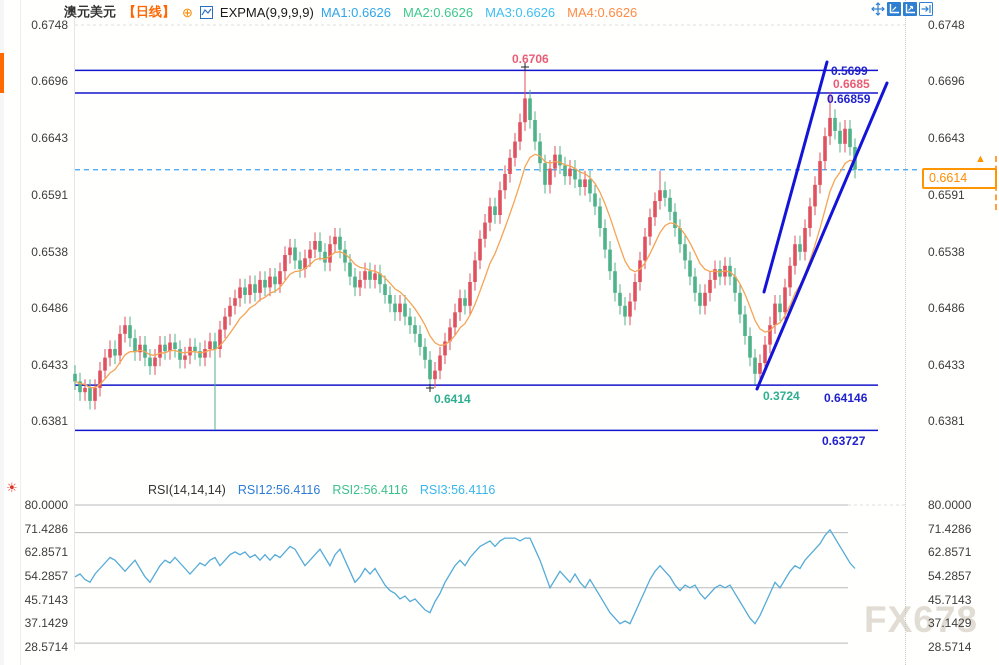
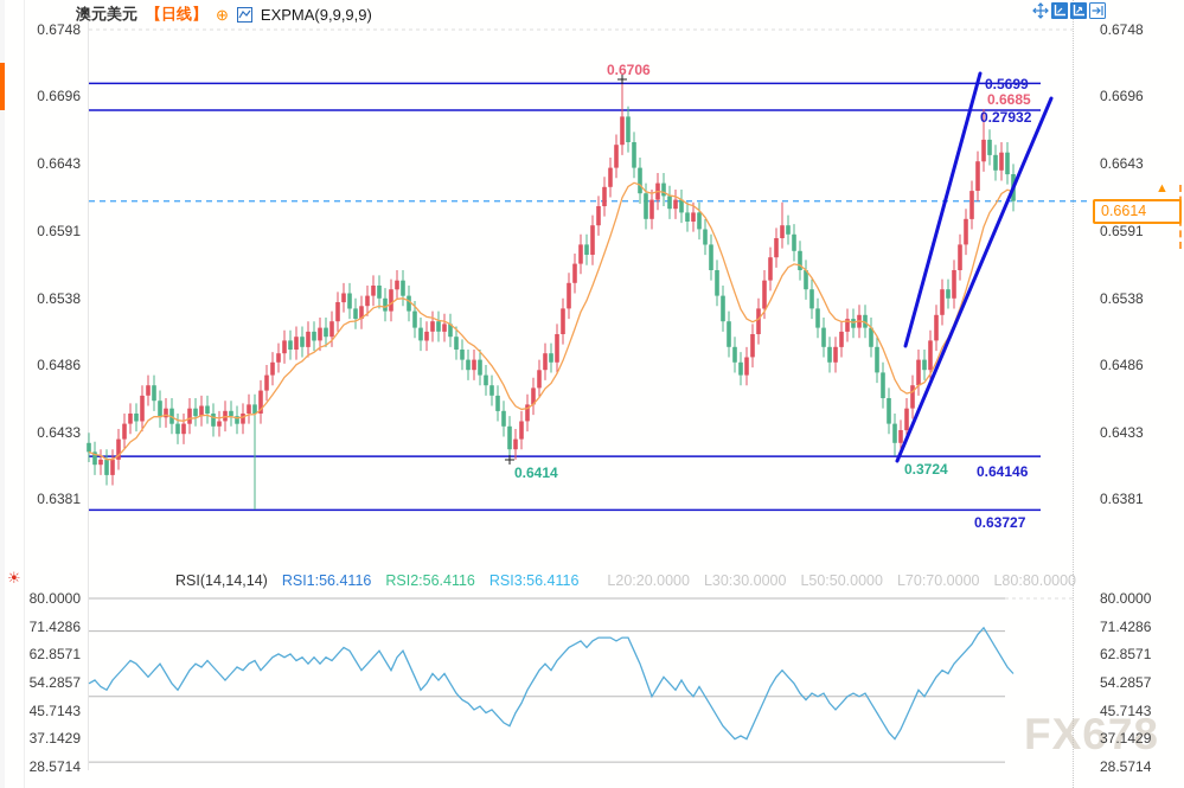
  0.6748
  0.6748
  0.6696
  0.6696
  0.6643
  0.6643
  0.6591
  0.6591
  0.6538
  0.6538
  0.6486
  0.6486
  0.6433
  0.6433
  0.6381
  0.6381
  80.0000
  80.0000
  71.4286
  71.4286
  62.8571
  62.8571
  54.2857
  54.2857
  45.7143
  45.7143
  37.1429
  37.1429
  28.5714
  28.5714
  0.6706
  0.5699
  0.6685
- 0.66859
+ 0.27932
  0.6414
  0.3724
  0.64146
  0.63727
  澳元美元
  【日线】
  ⊕
  EXPMA(9,9,9,9)
- MA1:0.6626 MA2:0.6626 MA3:0.6626 MA4:0.6626
  ☀
  RSI(14,14,14)
- RSI12:56.4116 RSI2:56.4116 RSI3:56.4116
+ RSI1:56.4116 RSI2:56.4116 RSI3:56.4116
+ L20:20.0000 L30:30.0000 L50:50.0000 L70:70.0000 L80:80.0000
  0.6614
  ▲
  FX678
